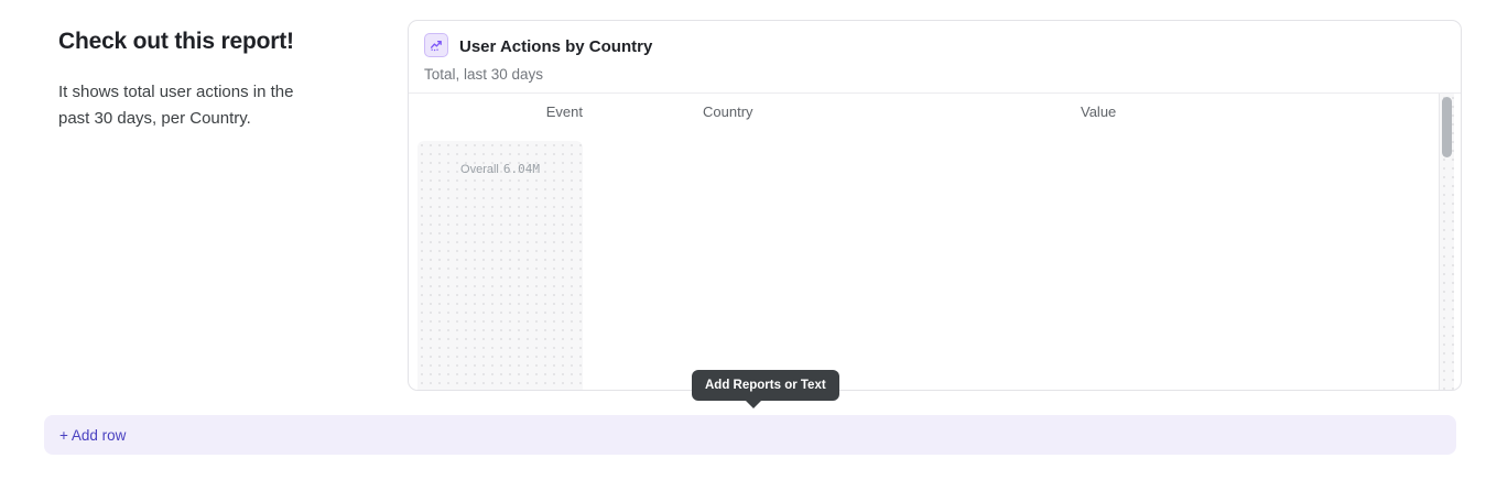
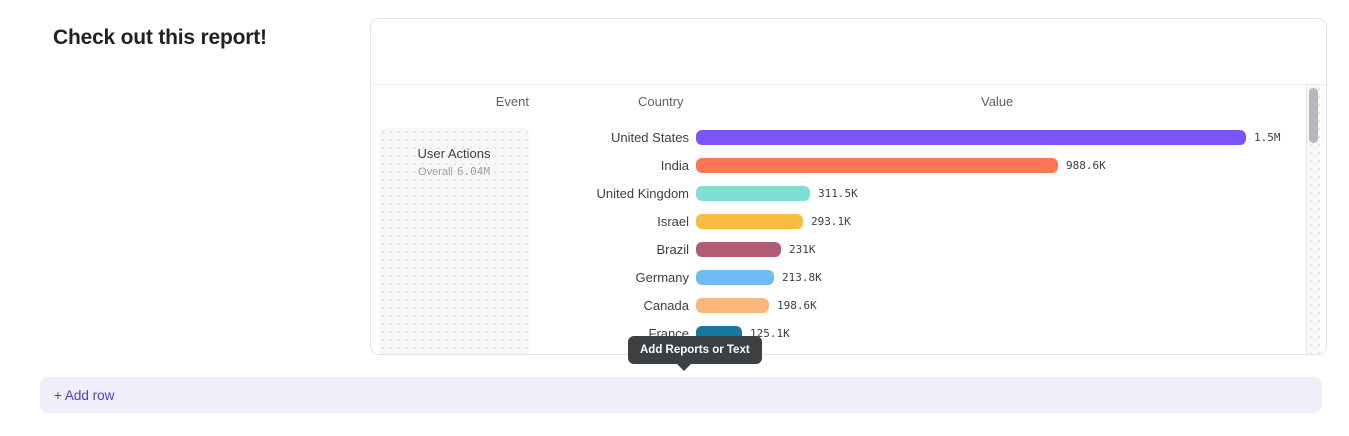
  Check out this report!
- It shows total user actions in the past 30 days, per Country.
- User Actions by Country
- Total, last 30 days
  Event
  Country
  Value
+ User Actions
  Overall 6.04M
+ United States
+ 1.5M
+ India
+ 988.6K
+ United Kingdom
+ 311.5K
+ Israel
+ 293.1K
+ Brazil
+ 231K
+ Germany
+ 213.8K
+ Canada
+ 198.6K
+ France
+ 125.1K
  Add Reports or Text
  + Add row
